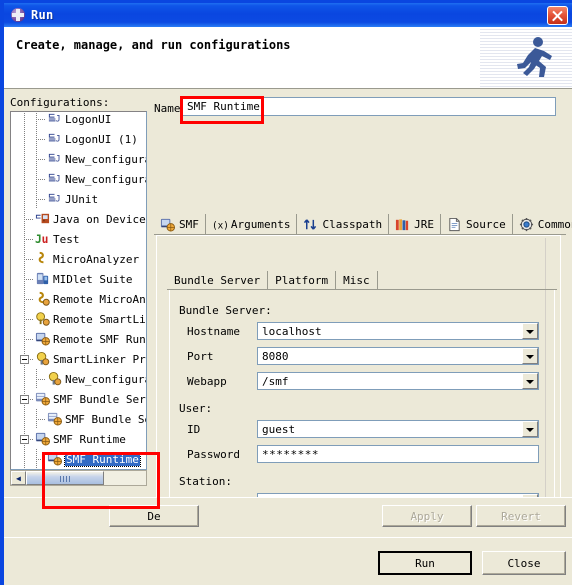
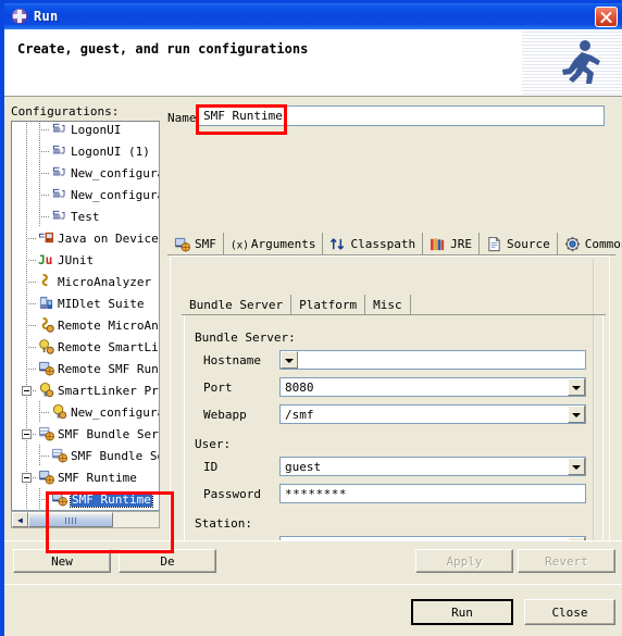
  Run
- Create, manage, and run configurations
+ Create, guest, and run configurations
  Configurations:
  Name
  J
  LogonUI
  J
  LogonUI (1)
  J
  New_configur
  J
  New_configur
  J
- JUnit
+ Test
  Java on Device
  J
  u
- Test
+ JUnit
  MicroAnalyzer
  MIDlet Suite
  Remote MicroAn
  Remote SmartLi
  Remote SMF Run
  SmartLinker Pr
  New_configur
  SMF Bundle Ser
  SMF Bundle S
  SMF Runtime
  SMF Runtime
  ◀
  SMF
  (x)
  Arguments
  Classpath
  JRE
  Source
  Commo
  Bundle Server
  Platform
  Misc
  Bundle Server:
  Hostname
- localhost
  Port
  8080
  Webapp
  /smf
  User:
  ID
  guest
  Password
  ********
  Station:
  SMF Runtime
+ New
  De
  Apply
  Revert
  Run
  Close
